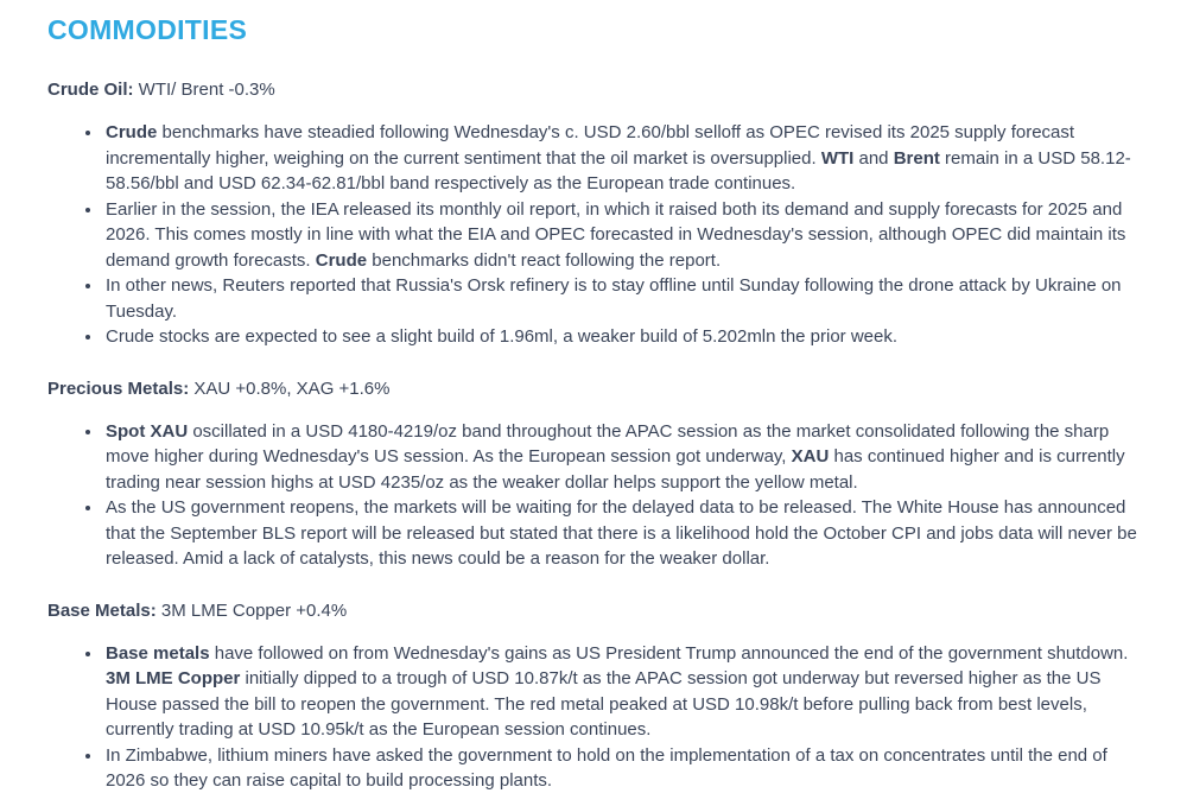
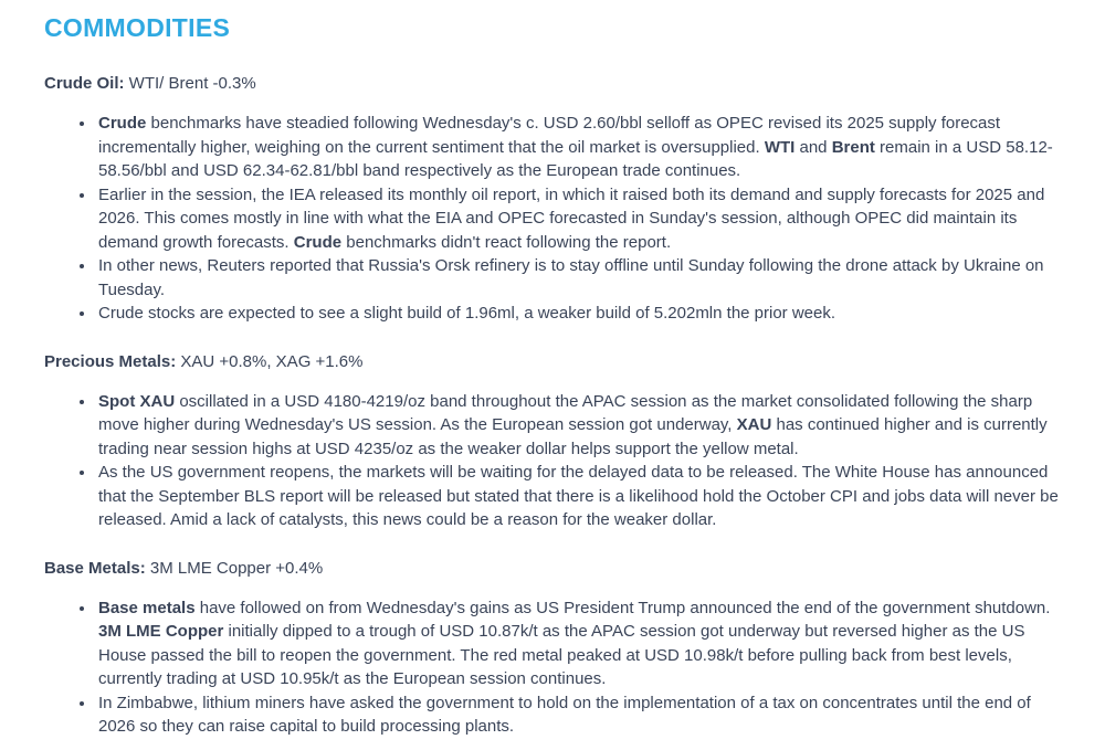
  COMMODITIES
  Crude Oil: WTI/ Brent -0.3%
  Crude benchmarks have steadied following Wednesday's c. USD 2.60/bbl selloff as OPEC revised its 2025 supply forecast incrementally higher, weighing on the current sentiment that the oil market is oversupplied. WTI and Brent remain in a USD 58.12-58.56/bbl and USD 62.34-62.81/bbl band respectively as the European trade continues.
- Earlier in the session, the IEA released its monthly oil report, in which it raised both its demand and supply forecasts for 2025 and 2026. This comes mostly in line with what the EIA and OPEC forecasted in Wednesday's session, although OPEC did maintain its demand growth forecasts. Crude benchmarks didn't react following the report.
+ Earlier in the session, the IEA released its monthly oil report, in which it raised both its demand and supply forecasts for 2025 and 2026. This comes mostly in line with what the EIA and OPEC forecasted in Sunday's session, although OPEC did maintain its demand growth forecasts. Crude benchmarks didn't react following the report.
  In other news, Reuters reported that Russia's Orsk refinery is to stay offline until Sunday following the drone attack by Ukraine on Tuesday.
  Crude stocks are expected to see a slight build of 1.96ml, a weaker build of 5.202mln the prior week.
  Precious Metals: XAU +0.8%, XAG +1.6%
  Spot XAU oscillated in a USD 4180-4219/oz band throughout the APAC session as the market consolidated following the sharp move higher during Wednesday's US session. As the European session got underway, XAU has continued higher and is currently trading near session highs at USD 4235/oz as the weaker dollar helps support the yellow metal.
  As the US government reopens, the markets will be waiting for the delayed data to be released. The White House has announced that the September BLS report will be released but stated that there is a likelihood hold the October CPI and jobs data will never be released. Amid a lack of catalysts, this news could be a reason for the weaker dollar.
  Base Metals: 3M LME Copper +0.4%
  Base metals have followed on from Wednesday's gains as US President Trump announced the end of the government shutdown. 3M LME Copper initially dipped to a trough of USD 10.87k/t as the APAC session got underway but reversed higher as the US House passed the bill to reopen the government. The red metal peaked at USD 10.98k/t before pulling back from best levels, currently trading at USD 10.95k/t as the European session continues.
  In Zimbabwe, lithium miners have asked the government to hold on the implementation of a tax on concentrates until the end of 2026 so they can raise capital to build processing plants.
